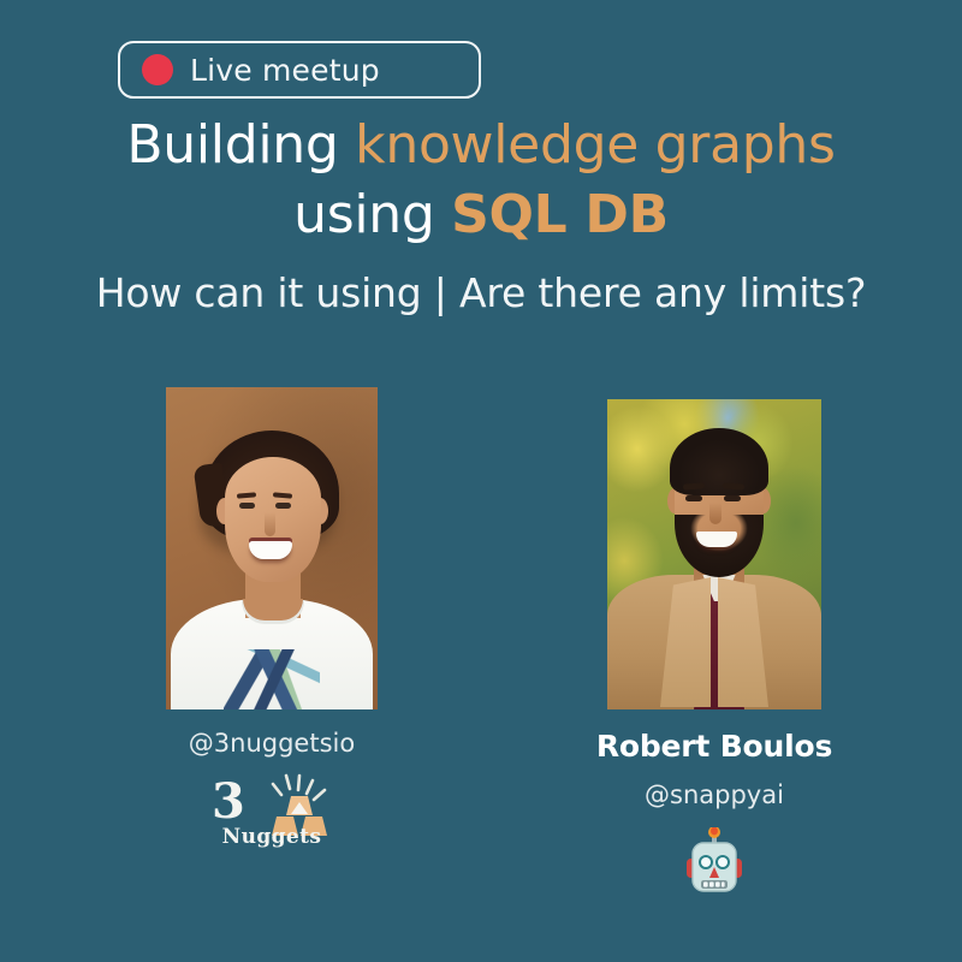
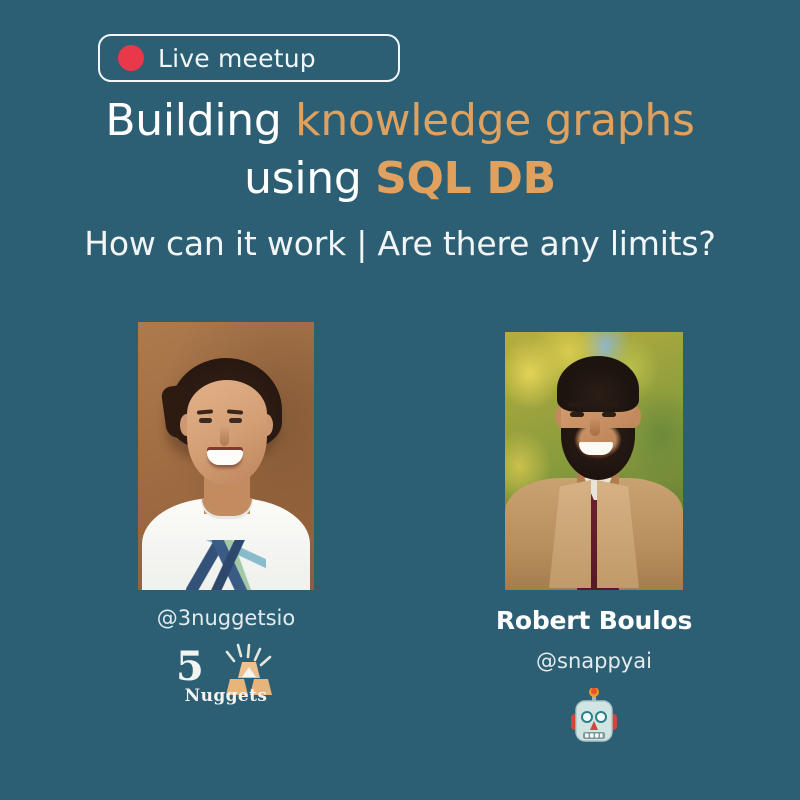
  Live meetup
  Building knowledge graphs
  using SQL DB
- How can it using | Are there any limits?
+ How can it work | Are there any limits?
  @3nuggetsio
- 3
+ 5
  Nuggets
  Robert Boulos
  @snappyai
